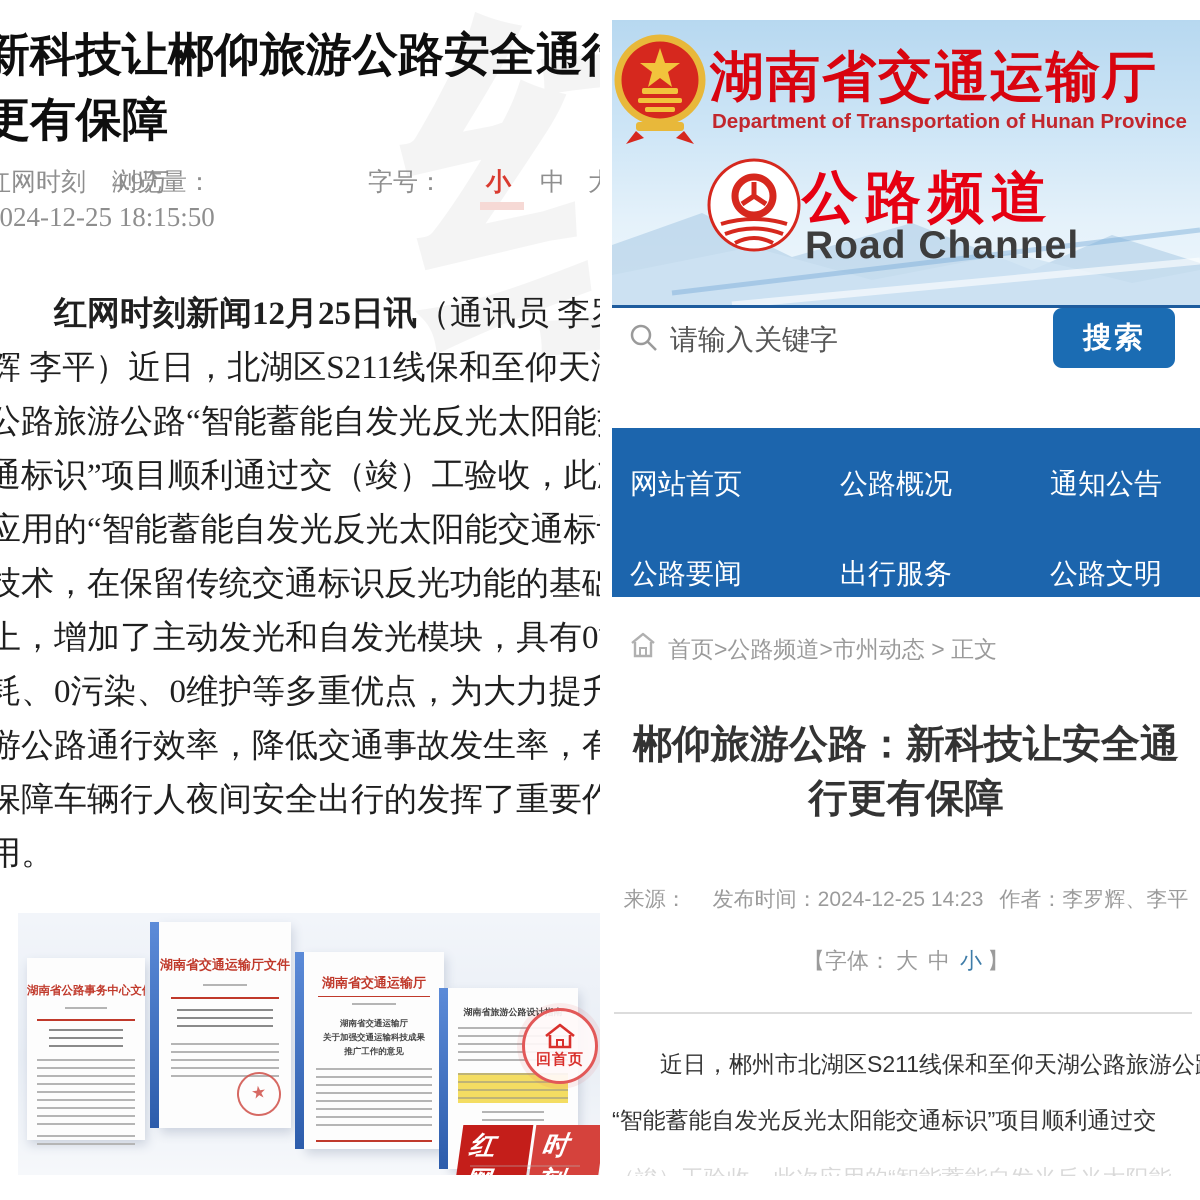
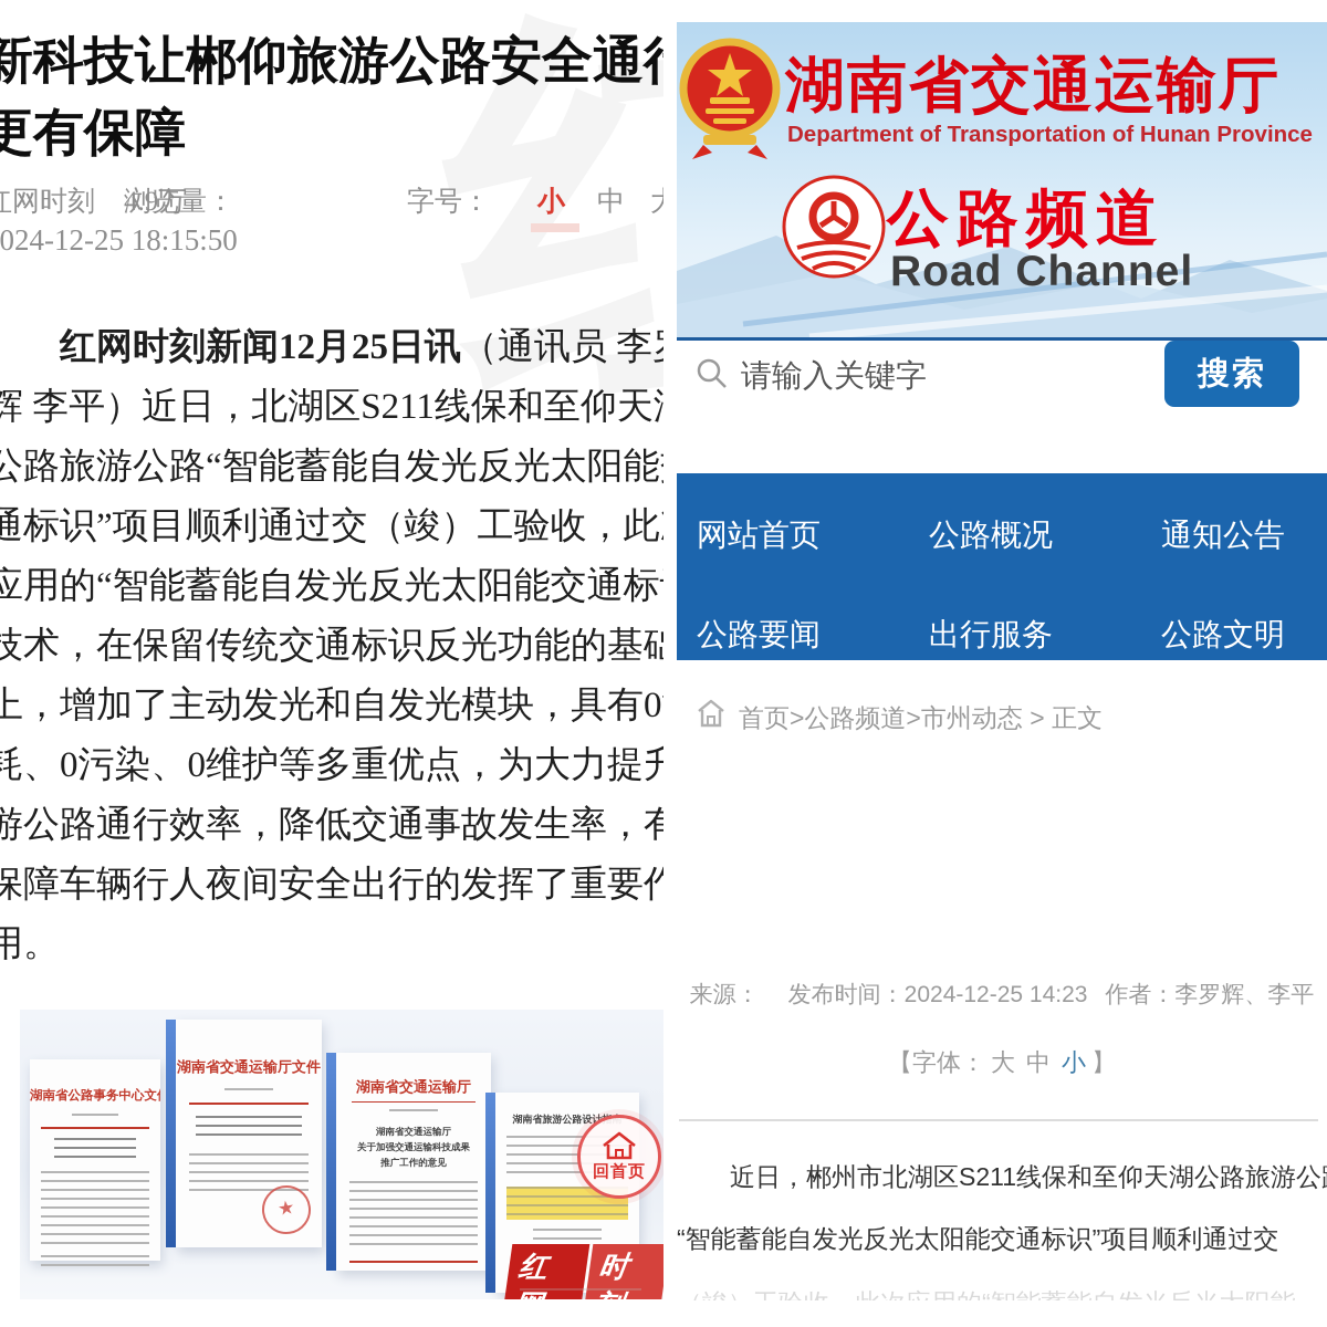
  新科技让郴仰旅游公路安全通
  更有保障
  网时刻
  浏览量：
  4.9万
  字号：
  小
  中
  024-12-25 18:15:50
  红网时刻新闻12月25日讯（通讯员 李
  辉 李平）近日，北湖区S211线保和至仰天
  公路旅游公路“智能蓄能自发光反光太阳能
  通标识”项目顺利通过交（竣）工验收，此
  应用的“智能蓄能自发光反光太阳能交通标
  技术，在保留传统交通标识反光功能的基础
  上，增加了主动发光和自发光模块，具有0
  耗、0污染、0维护等多重优点，为大力提升
  游公路通行效率，降低交通事故发生率，有
  保障车辆行人夜间安全出行的发挥了重要作
  用。
  湖南省公路事务中心文
  湖南省交通运输厅文件
  湖南省交通运输厅
  湖南省交通运输厅
  关于加强交通运输科技成果
  推广工作的意见
  湖南省旅游公路设计
  回首页
  湖南省交通运输厅
  Department of Transportation of Hunan Province
  公路频道
  Road Channel
  请输入关键字
  搜索
  网站首页
  公路概况
  通知公告
  公路要闻
  出行服务
  公路文明
  首页>公路频道>市州动态 > 正文
- 郴仰旅游公路：新科技让安全通
- 行更有保障
  来源： 发布时间：2024-12-25 14:23 作者：李罗辉、李平
  【字体： 大 中 小 】
  近日，郴州市北湖区S211线保和至仰天湖公路旅游公
  “智能蓄能自发光反光太阳能交通标识”项目顺利通过交
